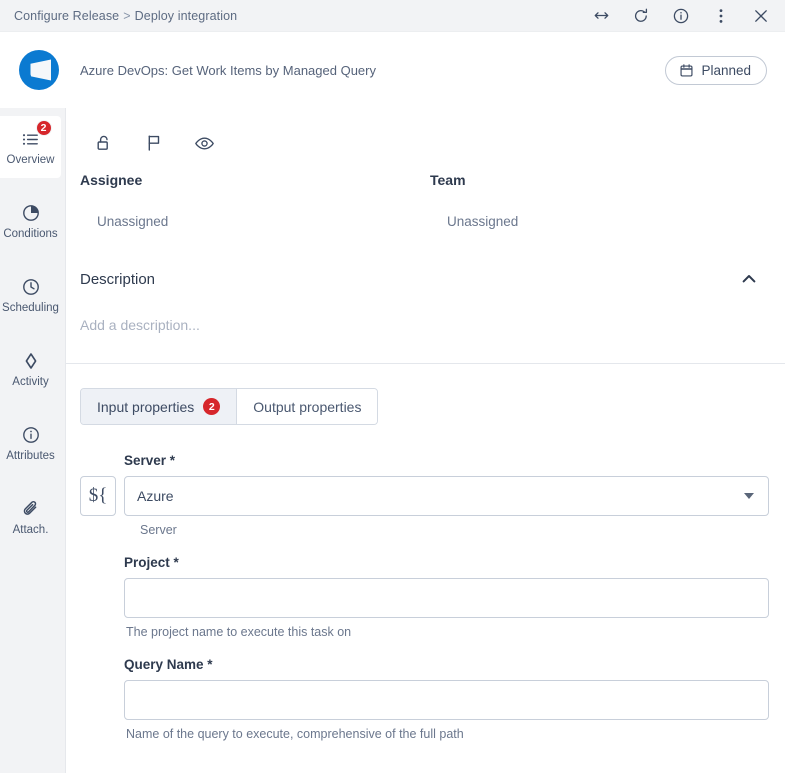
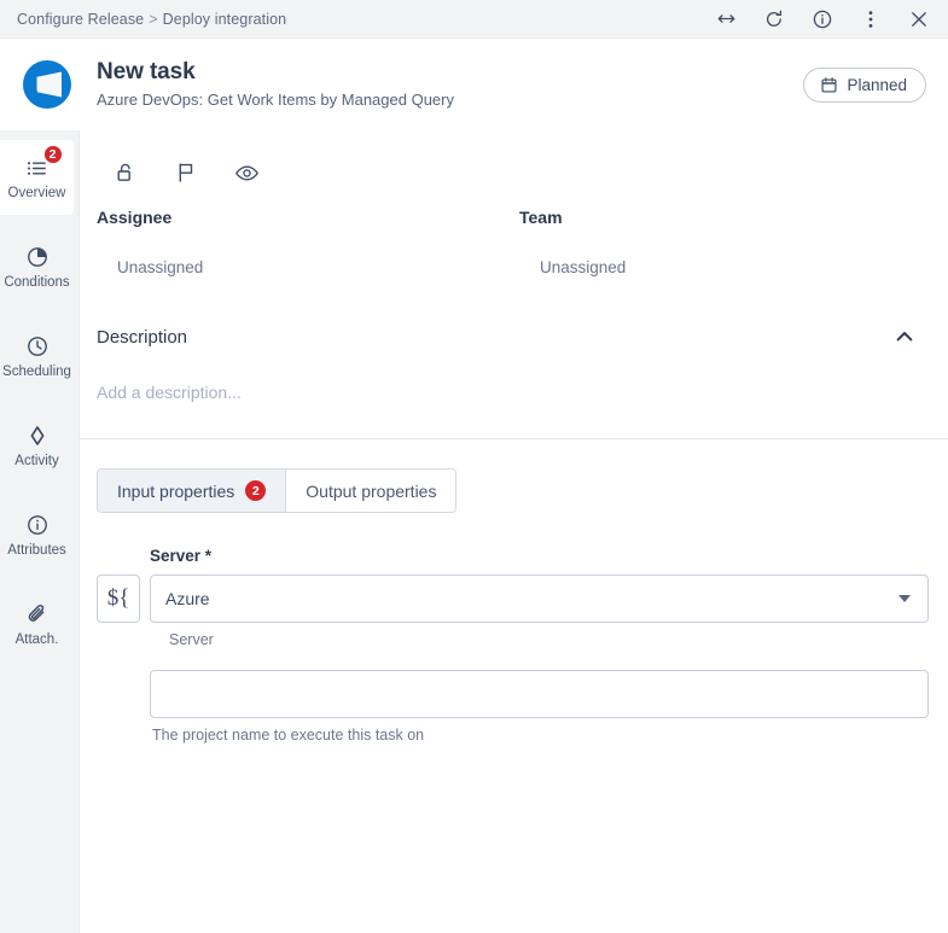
  Configure Release > Deploy integration
+ New task
  Azure DevOps: Get Work Items by Managed Query
  Planned
  2
  Overview
  Conditions
  Scheduling
  Activity
  Attributes
  Attach.
  Assignee
  Unassigned
  Team
  Unassigned
  Description
  Add a description...
  Input properties
  2
  Output properties
  Server *
  ${
  Azure
  Server
- Project *
  The project name to execute this task on
- Query Name *
- Name of the query to execute, comprehensive of the full path
